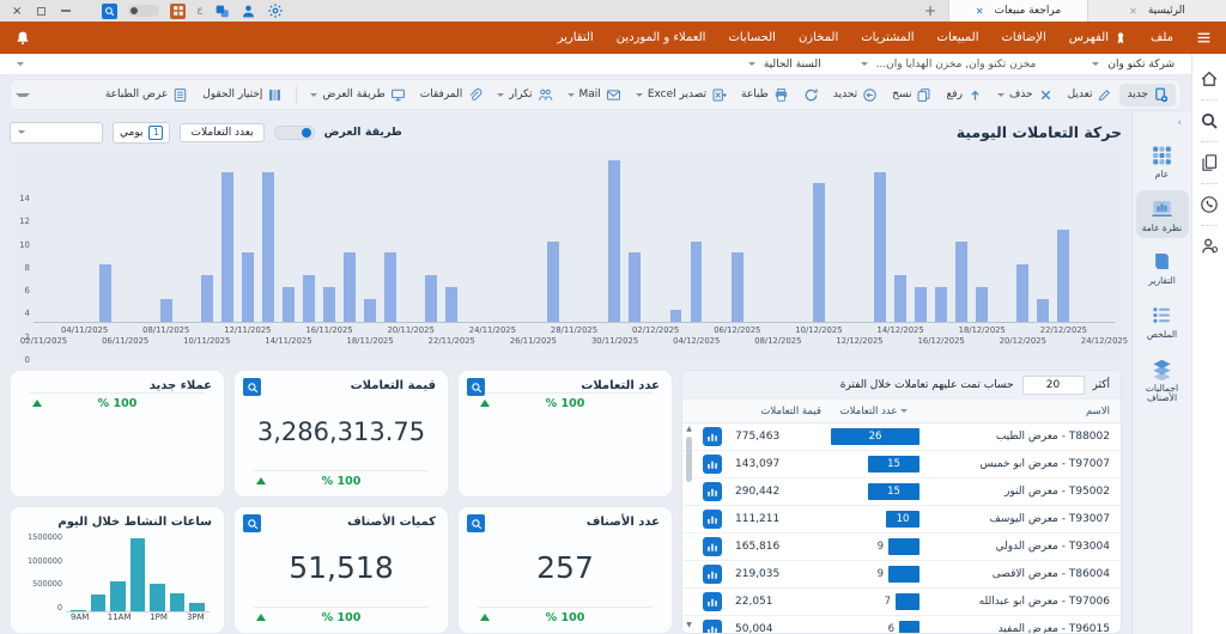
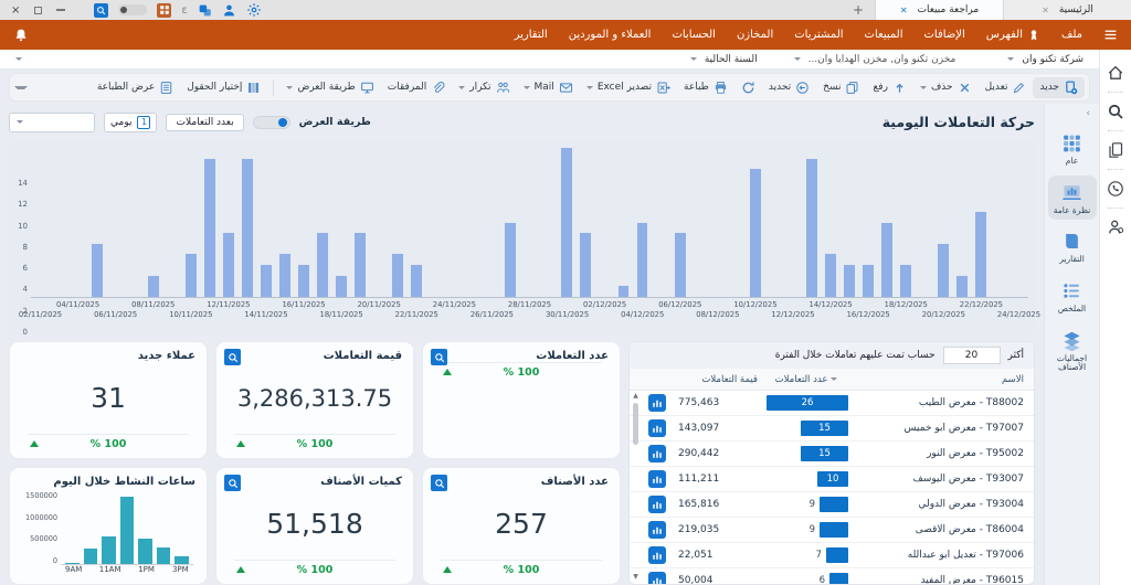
  ×
  ε
  +
  مراجعة مبيعات
  ✕
  الرئيسية
  ✕
  ملف
  الفهرس
  الإضافات
  المبيعات
  المشتريات
  المخازن
  الحسابات
  العملاء و الموردين
  التقارير
  شركة تكنو وان
  مخزن تكنو وان, مخزن الهدايا وان...
  السنة الحالية
  جديد
  تعديل
  حذف
  رفع
  نسخ
  تحديد
  طباعة
  تصدير Excel
  Mail
  تكرار
  المرفقات
  طريقة العرض
  إختيار الحقول
  عرض الطباعة
  ›
  عام
  نظرة عامة
  التقارير
  الملخص
  اجماليات الأصناف
  حركة التعاملات اليومية
  طريقة العرض
  بعدد التعاملات
  1
  يومي
  0
  2
  4
  6
  8
  10
  12
  14
  02/11/2025
  04/11/2025
  06/11/2025
  08/11/2025
  10/11/2025
  12/11/2025
  14/11/2025
  16/11/2025
  18/11/2025
  20/11/2025
  22/11/2025
  24/11/2025
  26/11/2025
  28/11/2025
  30/11/2025
  02/12/2025
  04/12/2025
  06/12/2025
  08/12/2025
  10/12/2025
  12/12/2025
  14/12/2025
  16/12/2025
  18/12/2025
  20/12/2025
  22/12/2025
  24/12/2025
  أكثر
  20
  حساب تمت عليهم تعاملات خلال الفترة
  الاسم
  عدد التعاملات
  قيمة التعاملات
  T88002 - معرض الطيب
  26
  775,463
  T97007 - معرض ابو خميس
  15
  143,097
  T95002 - معرض النور
  15
  290,442
  T93007 - معرض اليوسف
  10
  111,211
  T93004 - معرض الدولي
  9
  165,816
  T86004 - معرض الاقصى
  9
  219,035
- T97006 - معرض ابو عبدالله
+ T97006 - تعديل ابو عبدالله
  7
  22,051
  T96015 - معرض المفيد
  6
  50,004
  عدد التعاملات
  % 100
  قيمة التعاملات
  3,286,313.75
  % 100
  عملاء جديد
+ 31
  % 100
  عدد الأصناف
  257
  % 100
  كميات الأصناف
  51,518
  % 100
  ساعات النشاط خلال اليوم
  1500000
  1000000
  500000
  0
  9AM
  11AM
  1PM
  3PM
